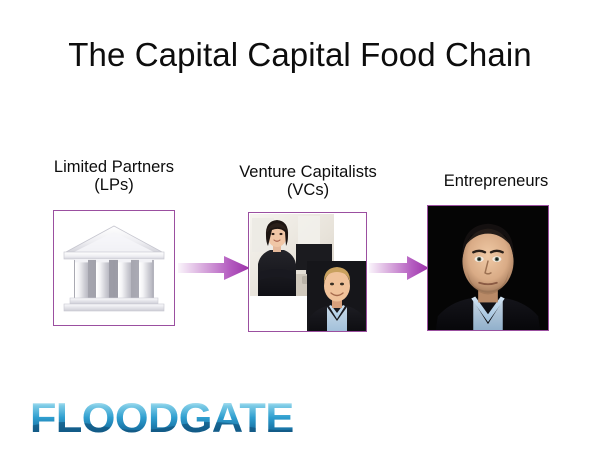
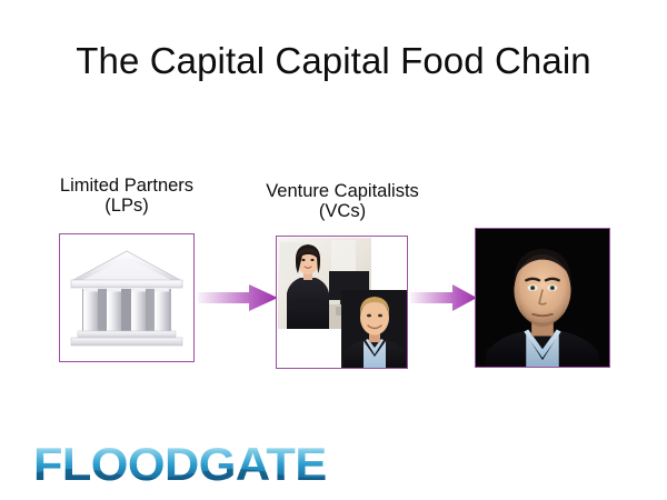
  The Capital Capital Food Chain
  Limited Partners
  (LPs)
  Venture Capitalists
  (VCs)
- Entrepreneurs
  FLOODGATE
